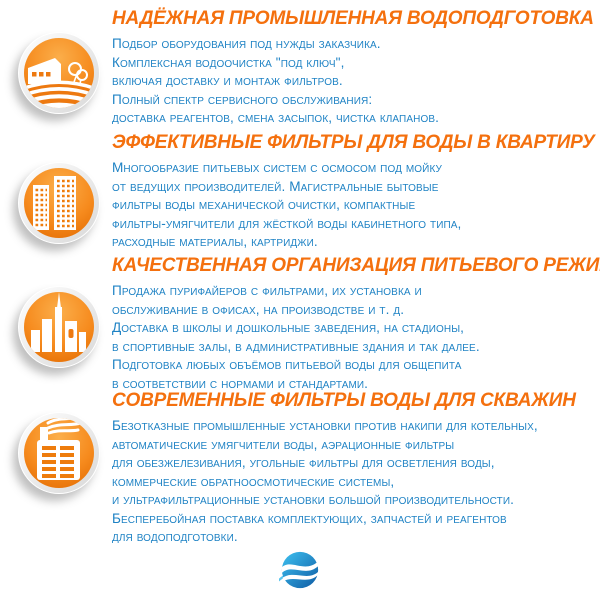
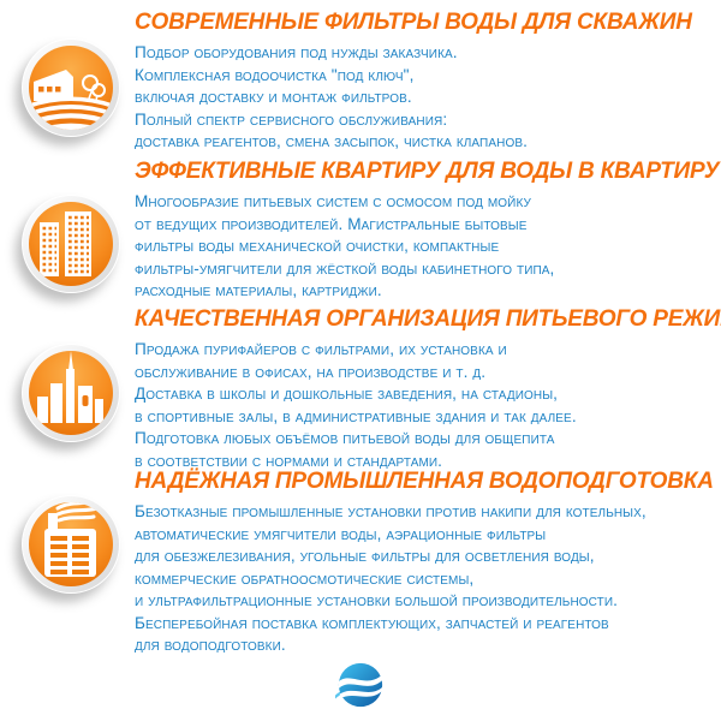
- НАДЁЖНАЯ ПРОМЫШЛЕННАЯ ВОДОПОДГОТОВКА
+ СОВРЕМЕННЫЕ ФИЛЬТРЫ ВОДЫ ДЛЯ СКВАЖИН
  Подбор оборудования под нужды заказчика.
  Комплексная водоочистка "под ключ",
  включая доставку и монтаж фильтров.
  Полный спектр сервисного обслуживания:
  доставка реагентов, смена засыпок, чистка клапанов.
- ЭФФЕКТИВНЫЕ ФИЛЬТРЫ ДЛЯ ВОДЫ В КВАРТИРУ
+ ЭФФЕКТИВНЫЕ КВАРТИРУ ДЛЯ ВОДЫ В КВАРТИРУ
  Многообразие питьевых систем с осмосом под мойку
  от ведущих производителей. Магистральные бытовые
  фильтры воды механической очистки, компактные
  фильтры-умягчители для жёсткой воды кабинетного типа,
  расходные материалы, картриджи.
  КАЧЕСТВЕННАЯ ОРГАНИЗАЦИЯ ПИТЬЕВОГО РЕЖИ
  Продажа пурифайеров с фильтрами, их установка и
  обслуживание в офисах, на производстве и т. д.
  Доставка в школы и дошкольные заведения, на стадионы,
  в спортивные залы, в административные здания и так далее.
  Подготовка любых объёмов питьевой воды для общепита
  в соответствии с нормами и стандартами.
- СОВРЕМЕННЫЕ ФИЛЬТРЫ ВОДЫ ДЛЯ СКВАЖИН
+ НАДЁЖНАЯ ПРОМЫШЛЕННАЯ ВОДОПОДГОТОВКА
  Безотказные промышленные установки против накипи для котельных,
  автоматические умягчители воды, аэрационные фильтры
  для обезжелезивания, угольные фильтры для осветления воды,
  коммерческие обратноосмотические системы,
  и ультрафильтрационные установки большой производительности.
  Бесперебойная поставка комплектующих, запчастей и реагентов
  для водоподготовки.
